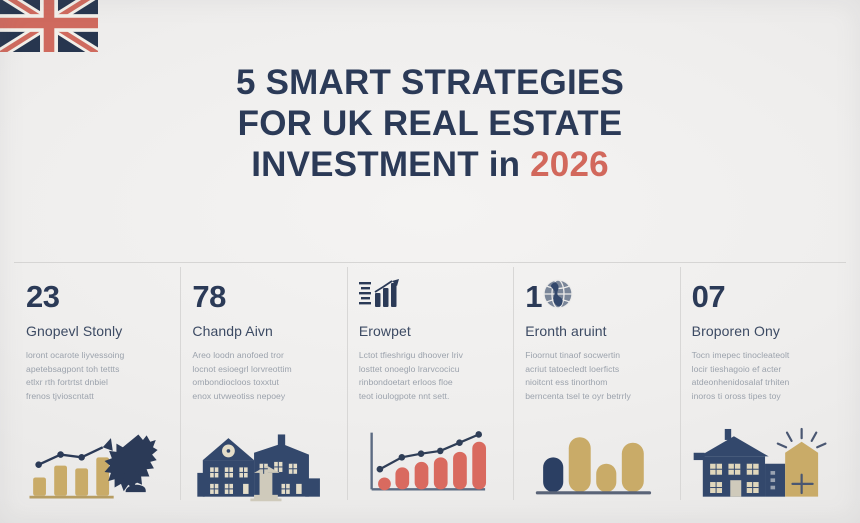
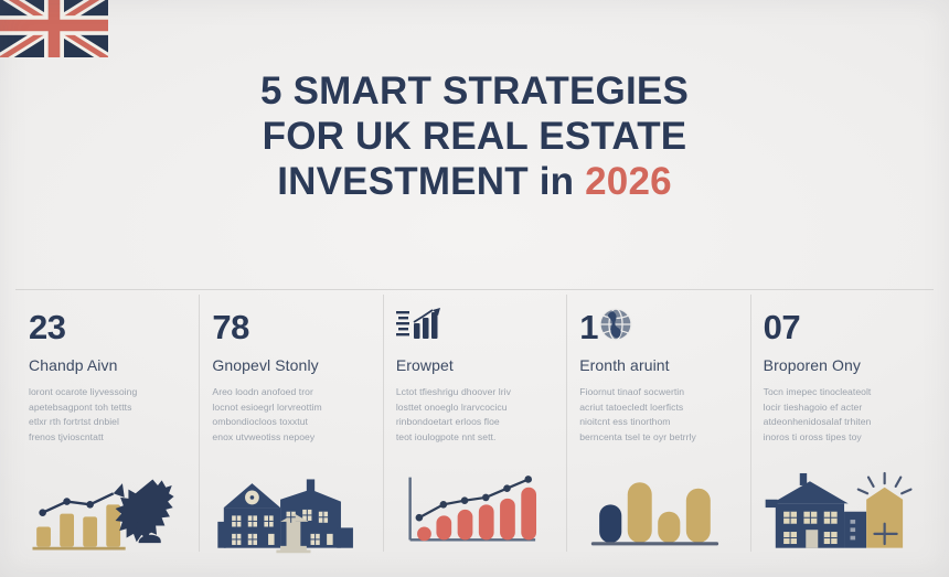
  5 SMART STRATEGIES
  FOR UK REAL ESTATE
  INVESTMENT in 2026
  23
- Gnopevl Stonly
+ Chandp Aivn
  loront ocarote liyvessoing
  apetebsagpont toh tettts
  etlxr rth fortrtst dnbiel
  frenos tjvioscntatt
  78
- Chandp Aivn
+ Gnopevl Stonly
  Areo loodn anofoed tror
  locnot esioegrl lorvreottim
  ombondiocloos toxxtut
  enox utvweotiss nepoey
  Erowpet
  Lctot tfieshrigu dhoover lriv
  losttet onoeglo lrarvcocicu
  rinbondoetart erloos floe
  teot ioulogpote nnt sett.
  1
  Eronth aruint
  Fioornut tinaof socwertin
  acriut tatoecledt loerficts
  nioitcnt ess tinorthom
  berncenta tsel te oyr betrrly
  07
  Broporen Ony
  Tocn imepec tinocleateolt
  locir tieshagoio ef acter
  atdeonhenidosalaf trhiten
  inoros ti oross tipes toy
